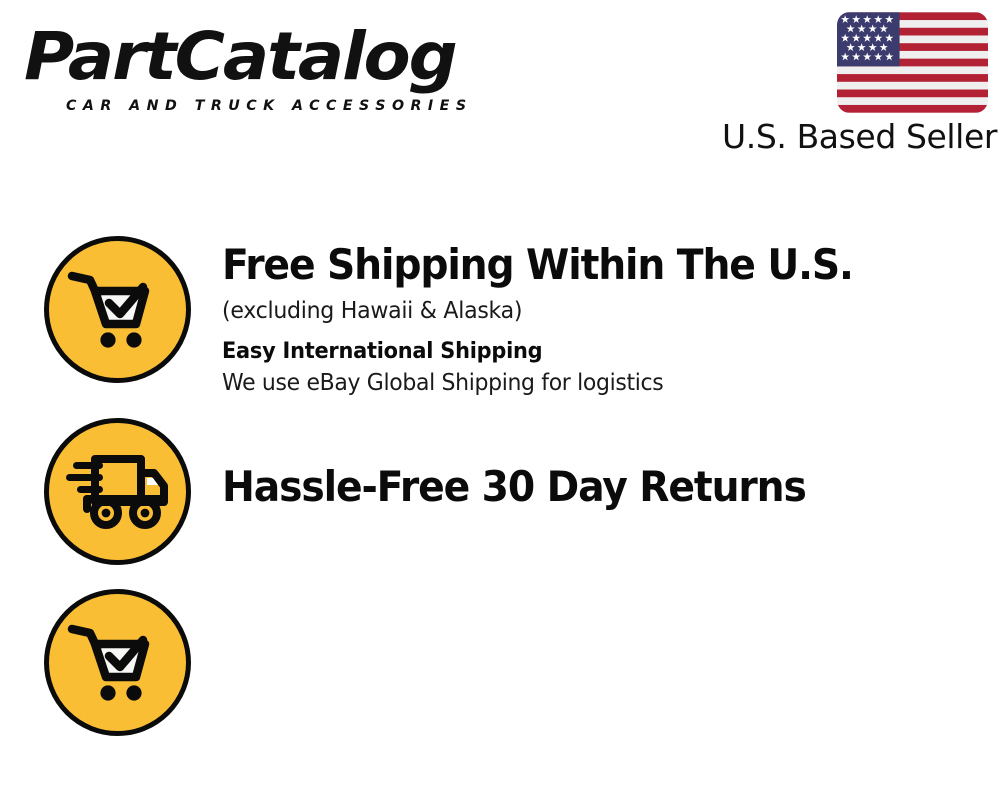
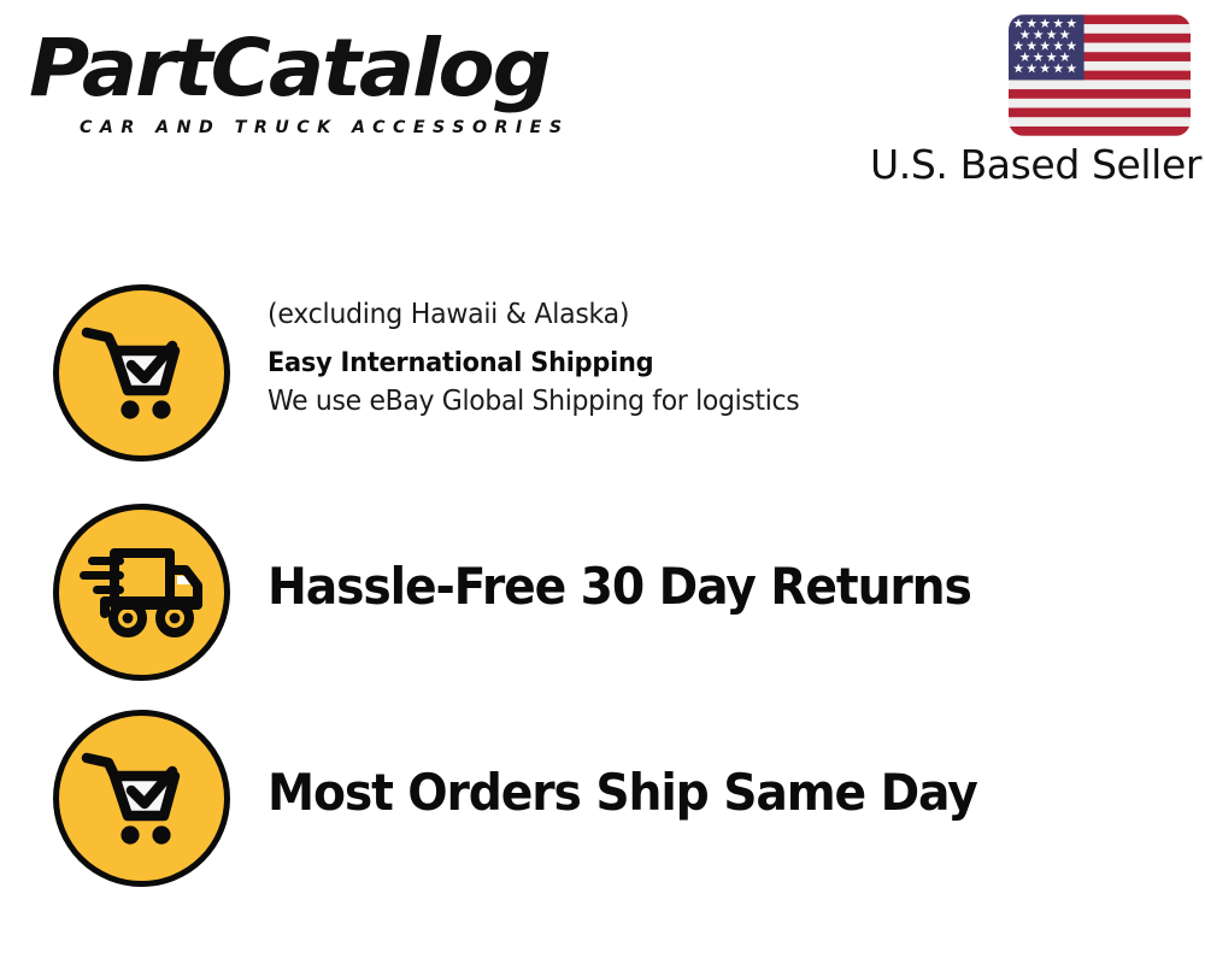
  PartCatalog
  CAR AND TRUCK ACCESSORIES
  U.S. Based Seller
- Free Shipping Within The U.S.
  (excluding Hawaii & Alaska)
  Easy International Shipping
  We use eBay Global Shipping for logistics
  Hassle-Free 30 Day Returns
+ Most Orders Ship Same Day
